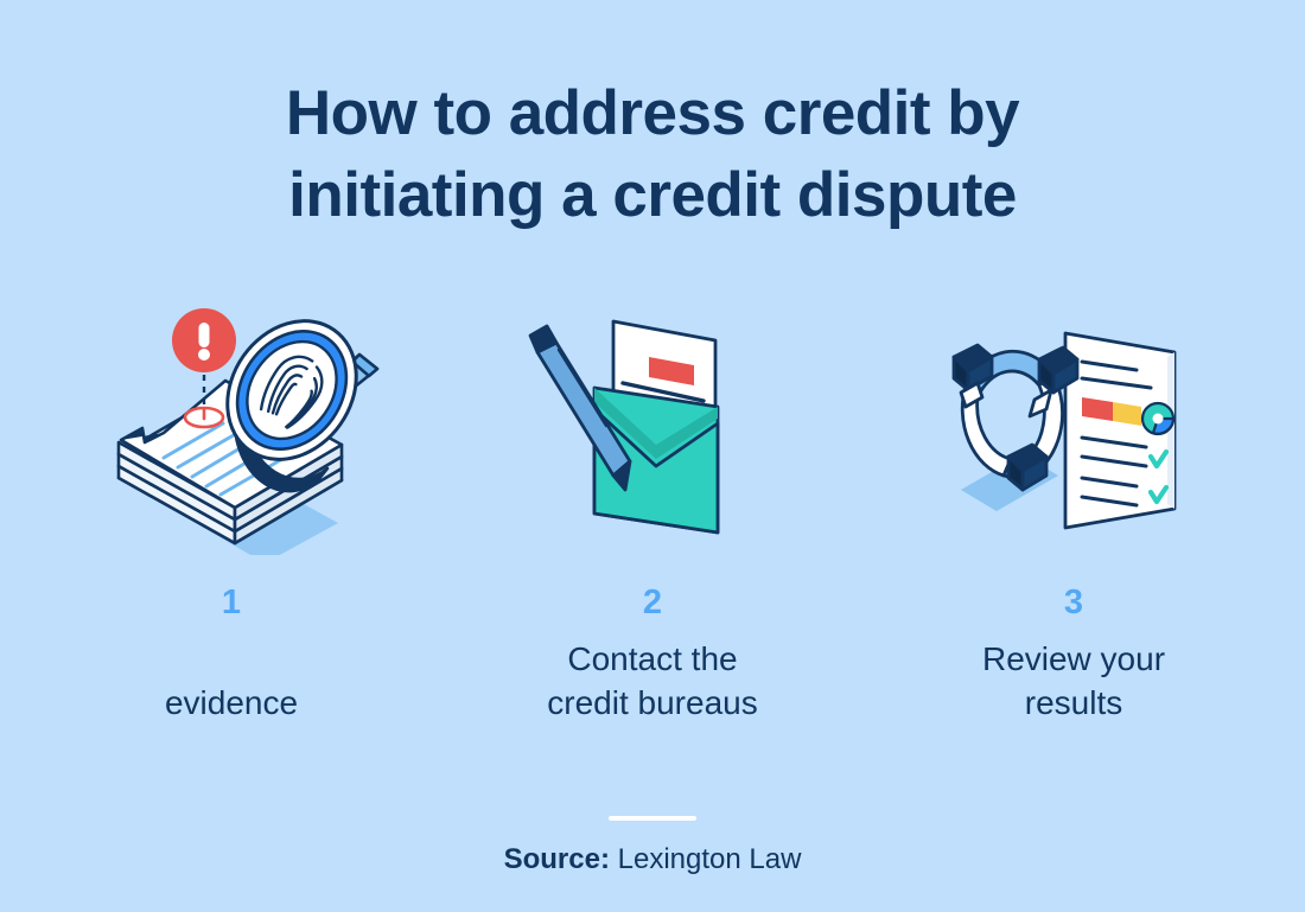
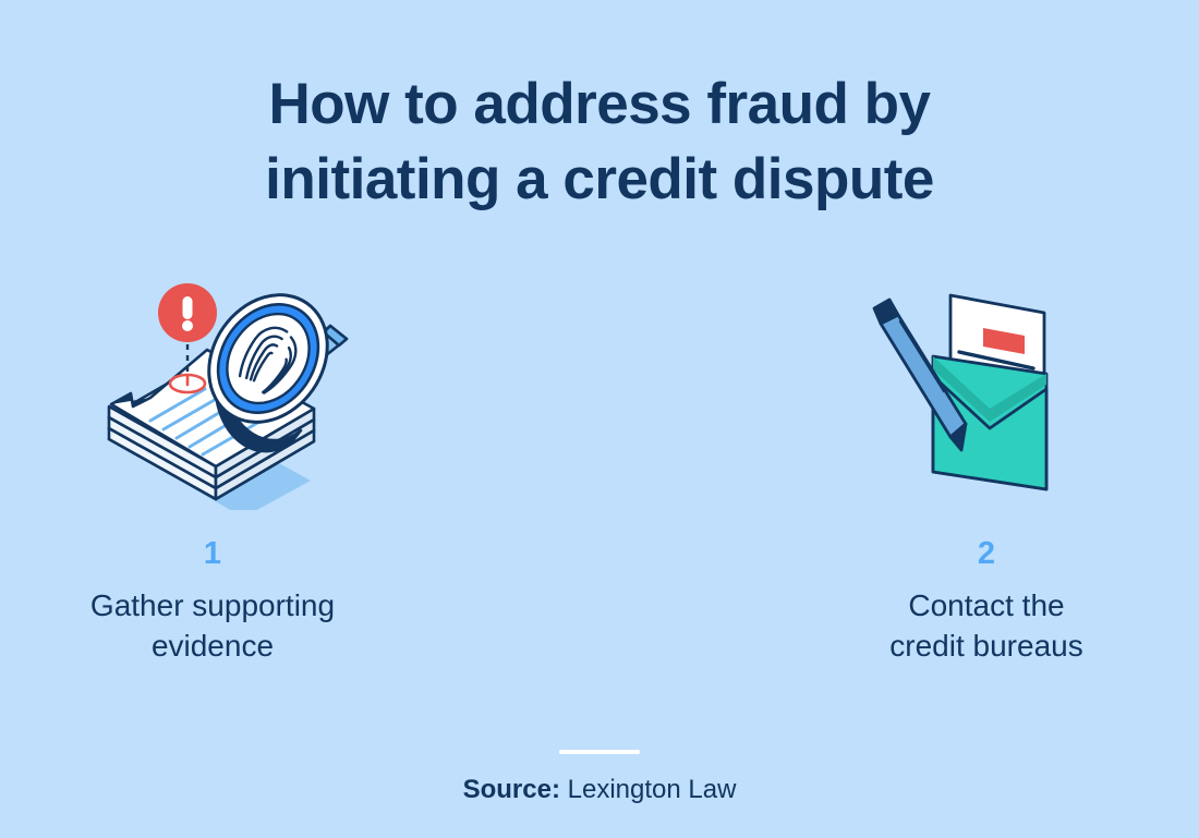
- How to address credit by
+ How to address fraud by
  initiating a credit dispute
  1
+ Gather supporting
  evidence
  2
  Contact the
  credit bureaus
- 3
- Review your
- results
  Source: Lexington Law
